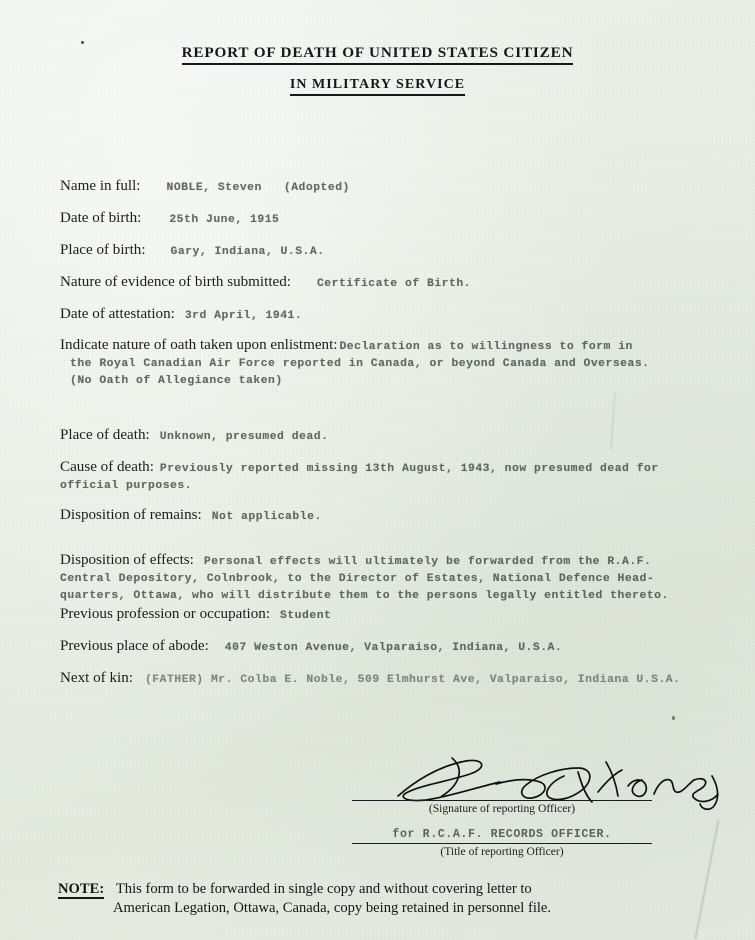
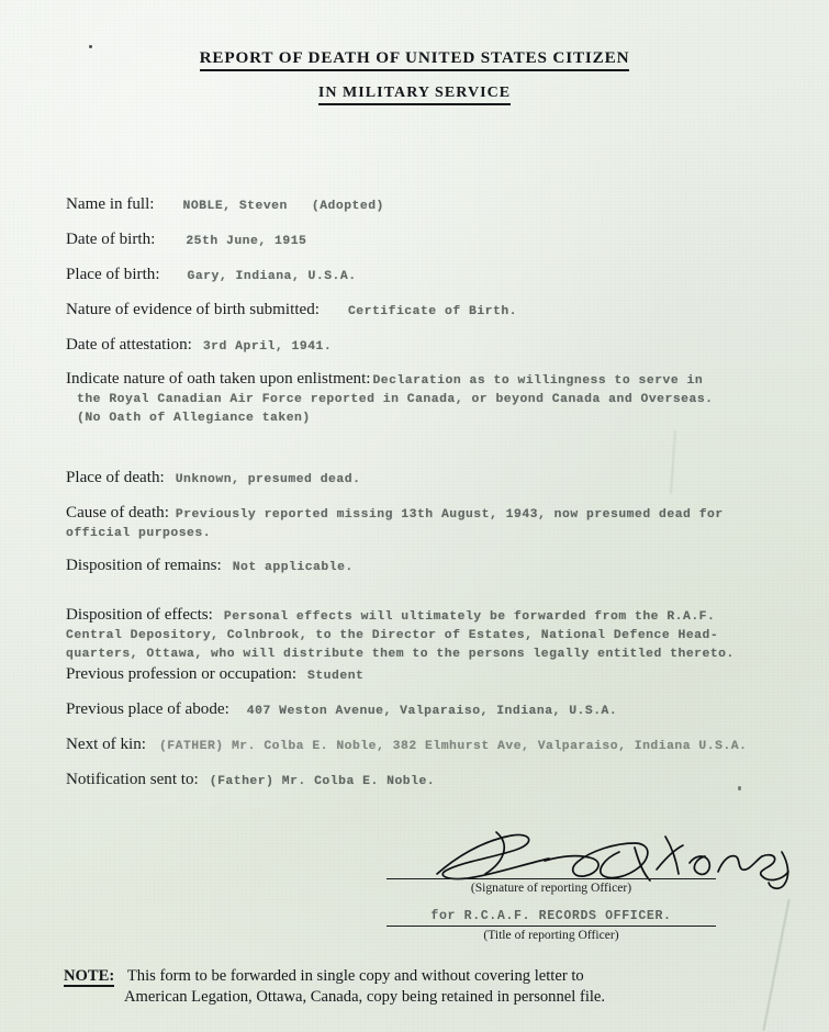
  REPORT OF DEATH OF UNITED STATES CITIZEN
  IN MILITARY SERVICE
  Name in full: NOBLE, Steven (Adopted)
  Date of birth: 25th June, 1915
  Place of birth: Gary, Indiana, U.S.A.
  Nature of evidence of birth submitted: Certificate of Birth.
  Date of attestation: 3rd April, 1941.
- Indicate nature of oath taken upon enlistment: Declaration as to willingness to form in
+ Indicate nature of oath taken upon enlistment: Declaration as to willingness to serve in
  the Royal Canadian Air Force reported in Canada, or beyond Canada and Overseas.
  (No Oath of Allegiance taken)
  Place of death: Unknown, presumed dead.
  Cause of death: Previously reported missing 13th August, 1943, now presumed dead for
  official purposes.
  Disposition of remains: Not applicable.
  Disposition of effects: Personal effects will ultimately be forwarded from the R.A.F.
  Central Depository, Colnbrook, to the Director of Estates, National Defence Head-
  quarters, Ottawa, who will distribute them to the persons legally entitled thereto.
  Previous profession or occupation: Student
  Previous place of abode: 407 Weston Avenue, Valparaiso, Indiana, U.S.A.
- Next of kin: (FATHER) Mr. Colba E. Noble, 509 Elmhurst Ave, Valparaiso, Indiana U.S.A.
+ Next of kin: (FATHER) Mr. Colba E. Noble, 382 Elmhurst Ave, Valparaiso, Indiana U.S.A.
+ Notification sent to: (Father) Mr. Colba E. Noble.
  (Signature of reporting Officer)
  for R.C.A.F. RECORDS OFFICER.
  (Title of reporting Officer)
  NOTE: This form to be forwarded in single copy and without covering letter to
  American Legation, Ottawa, Canada, copy being retained in personnel file.
